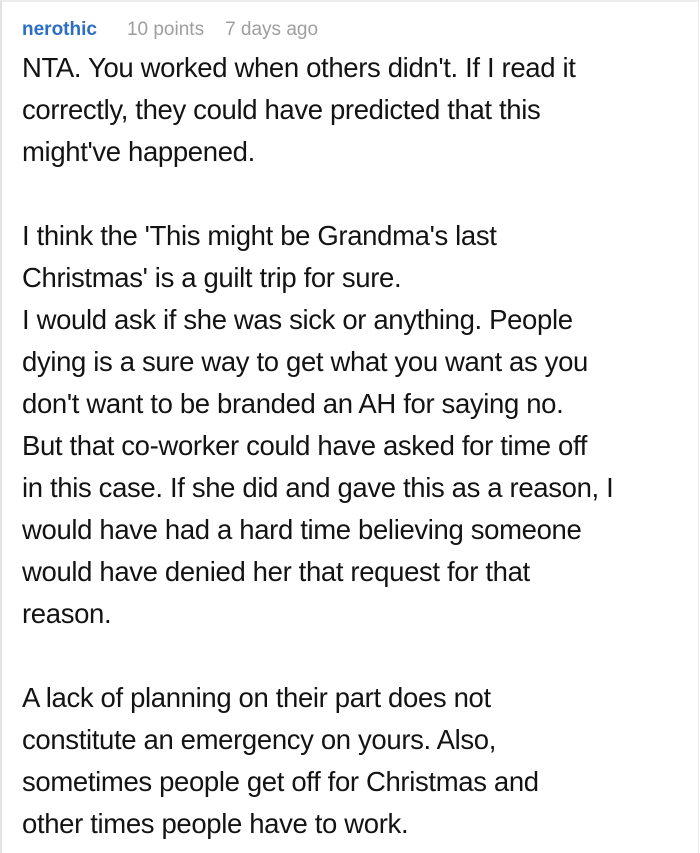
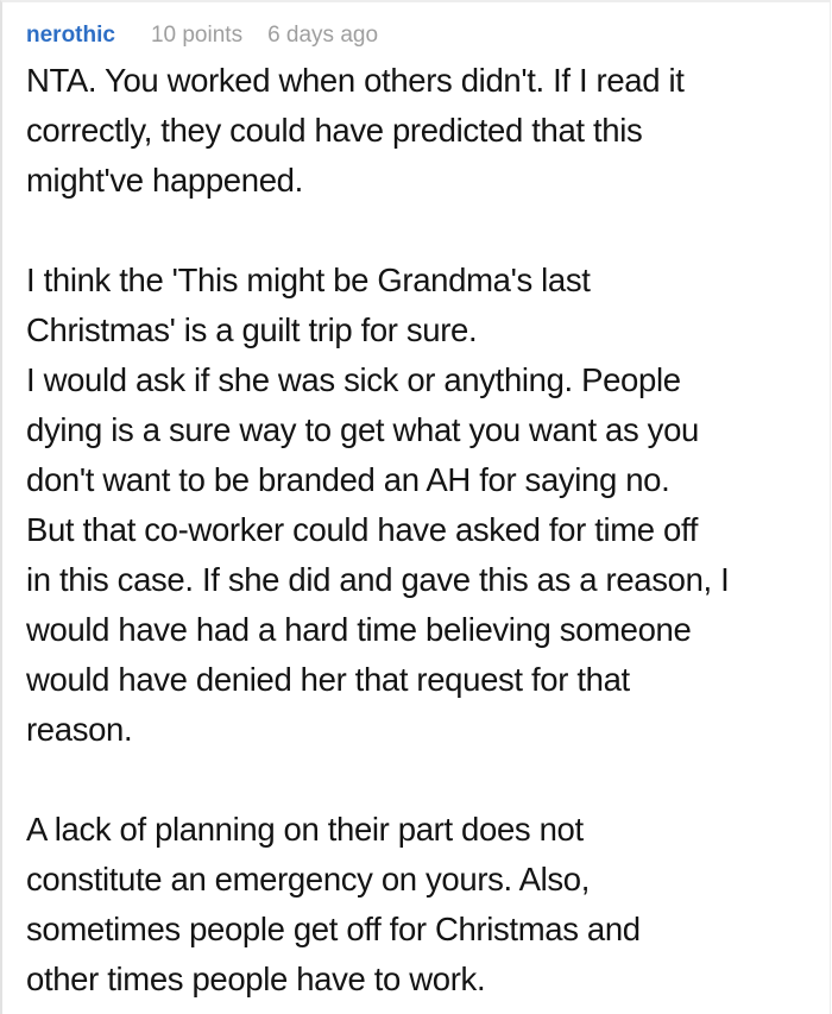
  nerothic
  10 points
- 7 days ago
+ 6 days ago
  NTA. You worked when others didn't. If I read it
  correctly, they could have predicted that this
  might've happened.
  I think the 'This might be Grandma's last
  Christmas' is a guilt trip for sure.
  I would ask if she was sick or anything. People
  dying is a sure way to get what you want as you
  don't want to be branded an AH for saying no.
  But that co-worker could have asked for time off
  in this case. If she did and gave this as a reason, I
  would have had a hard time believing someone
  would have denied her that request for that
  reason.
  A lack of planning on their part does not
  constitute an emergency on yours. Also,
  sometimes people get off for Christmas and
  other times people have to work.
